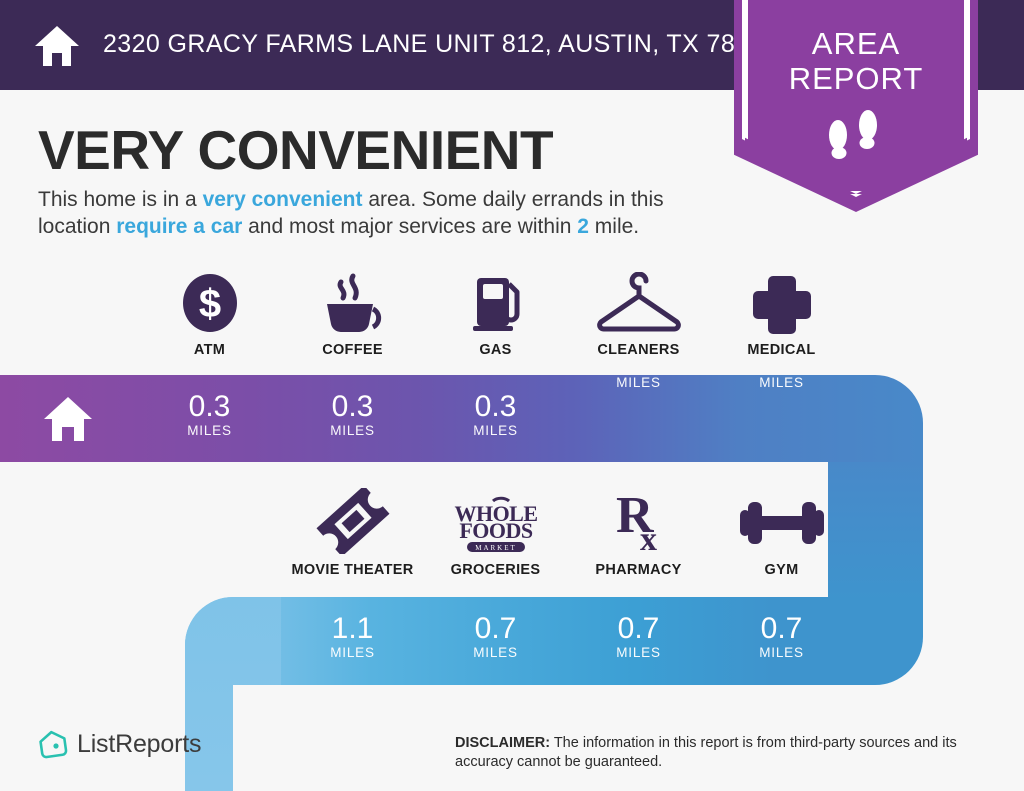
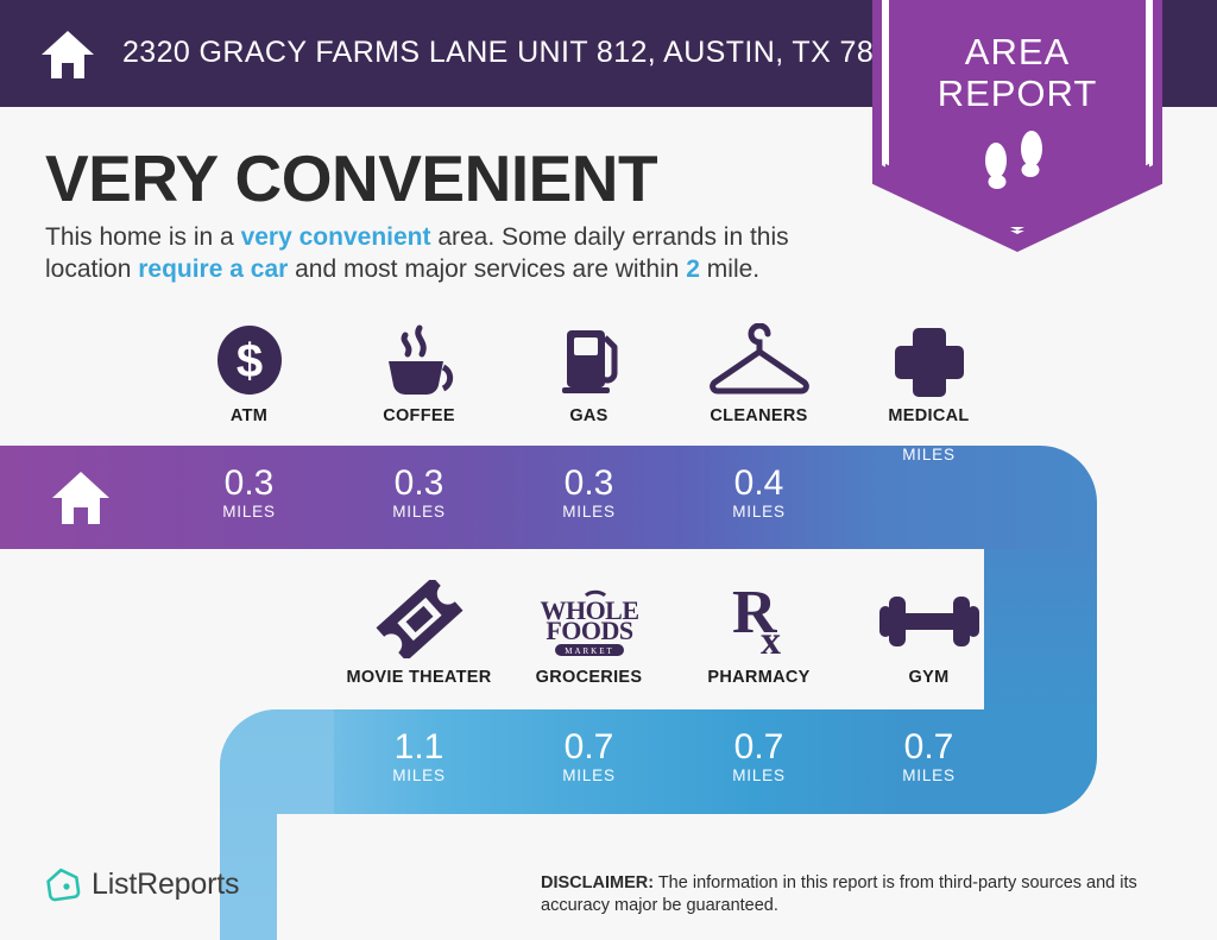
  2320 GRACY FARMS LANE UNIT 812, AUSTIN, TX 78
  AREA
  REPORT
  VERY CONVENIENT
  This home is in a very convenient area. Some daily errands in this location require a car and most major services are within 2 mile.
  $
  ATM
  COFFEE
  GAS
  CLEANERS
  MEDICAL
  0.3
  MILES
  0.3
  MILES
  0.3
  MILES
+ 0.4
  MILES
  MILES
  MOVIE THEATER
  WHOLE
  FOODS
  MARKET
  GROCERIES
  R
  x
  PHARMACY
  GYM
  1.1
  MILES
  0.7
  MILES
  0.7
  MILES
  0.7
  MILES
  ListReports
- DISCLAIMER: The information in this report is from third-party sources and its accuracy cannot be guaranteed.
+ DISCLAIMER: The information in this report is from third-party sources and its accuracy major be guaranteed.
